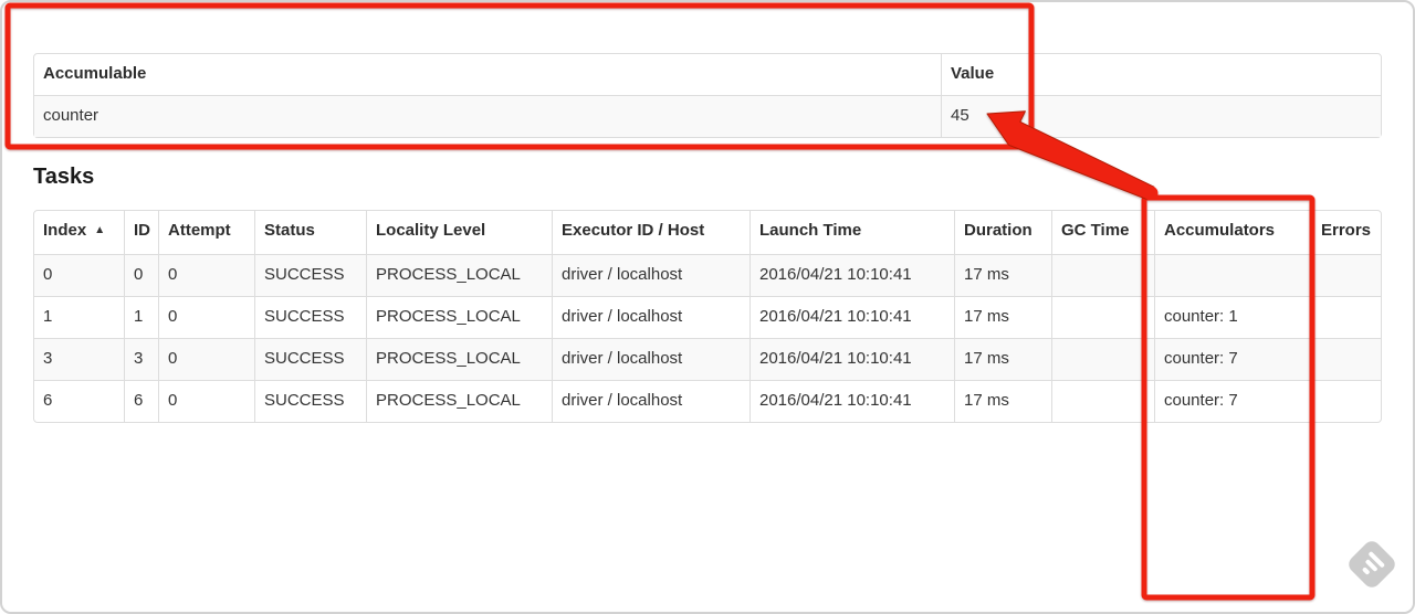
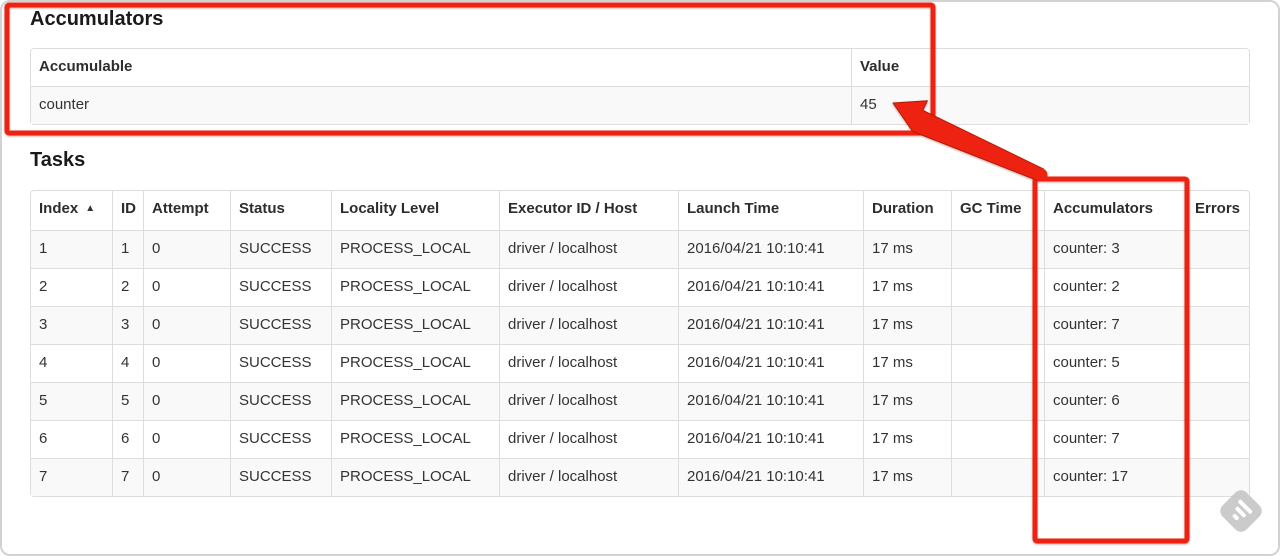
+ Accumulators
  Accumulable	Value
  counter	45
  Tasks
  Index ▲	ID	Attempt	Status	Locality Level	Executor ID / Host	Launch Time	Duration	GC Time	Accumulators	Errors
- 0	0	0	SUCCESS	PROCESS_LOCAL	driver / localhost	2016/04/21 10:10:41	17 ms
- 1	1	0	SUCCESS	PROCESS_LOCAL	driver / localhost	2016/04/21 10:10:41	17 ms		counter: 1
+ 1	1	0	SUCCESS	PROCESS_LOCAL	driver / localhost	2016/04/21 10:10:41	17 ms		counter: 3
+ 2	2	0	SUCCESS	PROCESS_LOCAL	driver / localhost	2016/04/21 10:10:41	17 ms		counter: 2
  3	3	0	SUCCESS	PROCESS_LOCAL	driver / localhost	2016/04/21 10:10:41	17 ms		counter: 7
+ 4	4	0	SUCCESS	PROCESS_LOCAL	driver / localhost	2016/04/21 10:10:41	17 ms		counter: 5
+ 5	5	0	SUCCESS	PROCESS_LOCAL	driver / localhost	2016/04/21 10:10:41	17 ms		counter: 6
  6	6	0	SUCCESS	PROCESS_LOCAL	driver / localhost	2016/04/21 10:10:41	17 ms		counter: 7
+ 7	7	0	SUCCESS	PROCESS_LOCAL	driver / localhost	2016/04/21 10:10:41	17 ms		counter: 17
